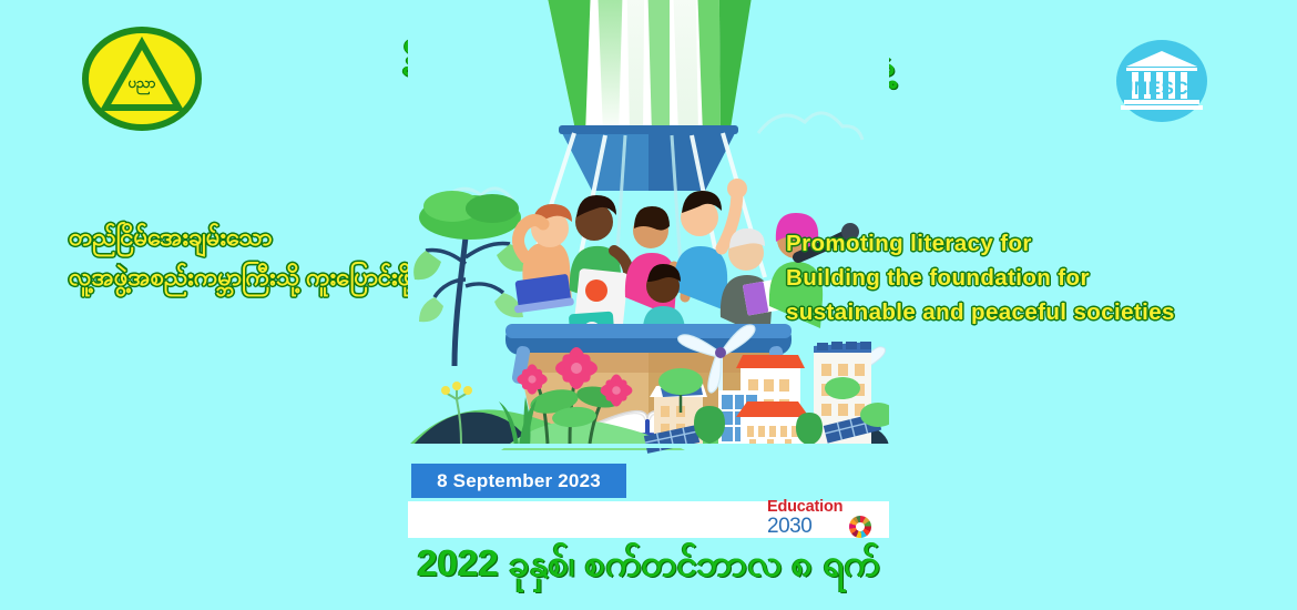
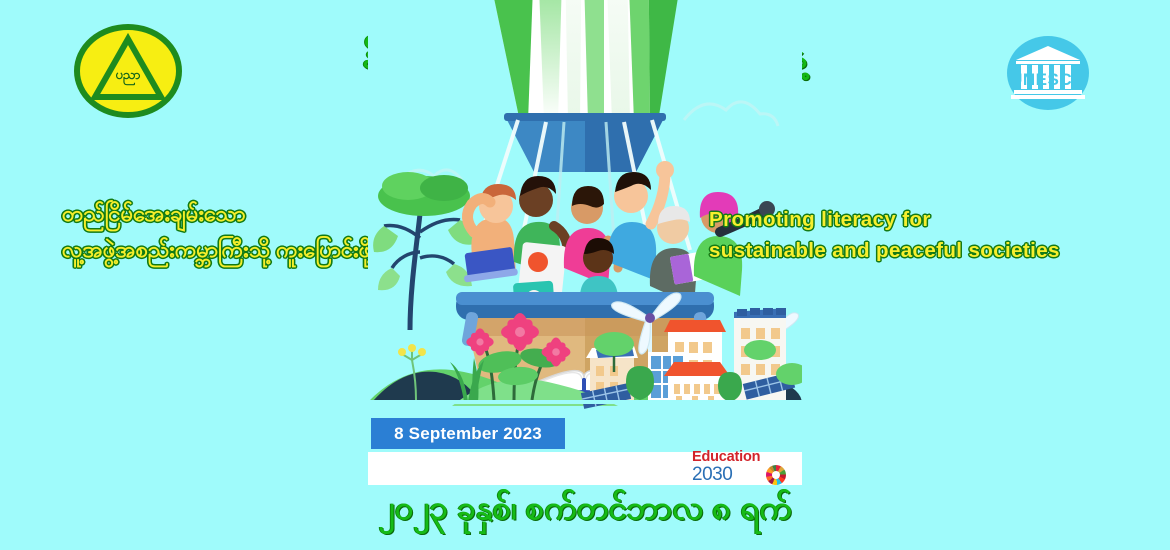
  ပညာ
  UNESCO
  တည်ငြိမ်အေးချမ်းသော
  လူ့အဖွဲ့အစည်းကမ္ဘာကြီးသို့ ကူးပြောင်းဖို့
  8 September 2023
  Education
  2030
  Promoting literacy for
- Building the foundation for
  sustainable and peaceful societies
- 2022 ခုနှစ်၊ စက်တင်ဘာလ ၈ ရက်
+ ၂၀၂၃ ခုနှစ်၊ စက်တင်ဘာလ ၈ ရက်
